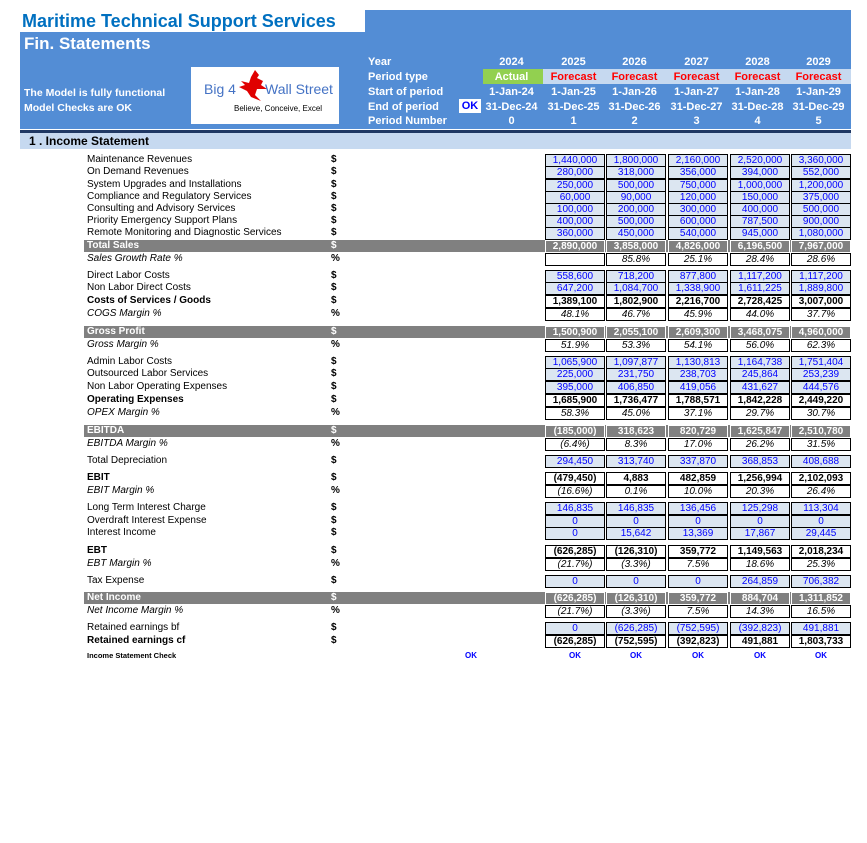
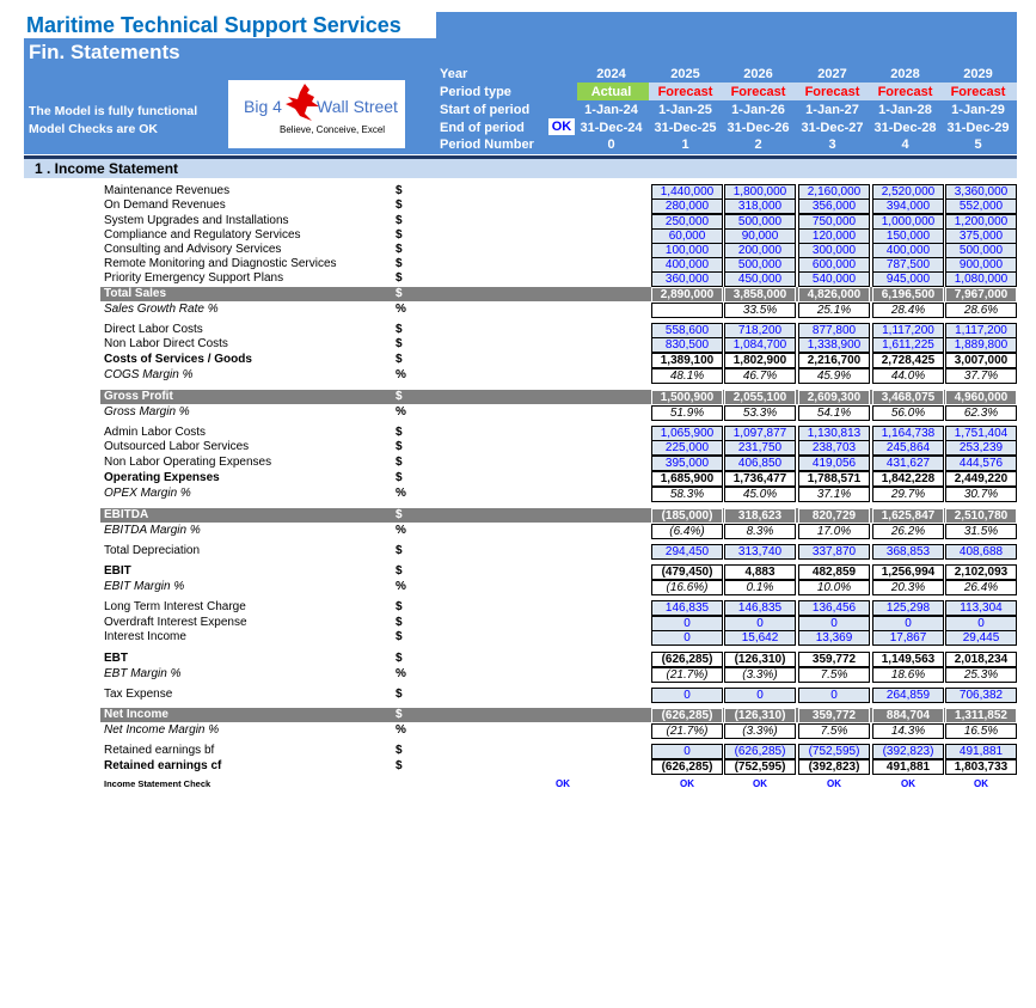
  Maritime Technical Support Services
  Fin. Statements
  The Model is fully functional
  Model Checks are OK
  Big 4
  Wall Street
  Believe, Conceive, Excel
  Year
  Period type
  Start of period
  End of period
  Period Number
  OK
  2024
  Actual
  1-Jan-24
  31-Dec-24
  0
  2025
  Forecast
  1-Jan-25
  31-Dec-25
  1
  2026
  Forecast
  1-Jan-26
  31-Dec-26
  2
  2027
  Forecast
  1-Jan-27
  31-Dec-27
  3
  2028
  Forecast
  1-Jan-28
  31-Dec-28
  4
  2029
  Forecast
  1-Jan-29
  31-Dec-29
  5
  1 . Income Statement
  Maintenance Revenues
  $
  1,440,000
  1,800,000
  2,160,000
  2,520,000
  3,360,000
  On Demand Revenues
  $
  280,000
  318,000
  356,000
  394,000
  552,000
  System Upgrades and Installations
  $
  250,000
  500,000
  750,000
  1,000,000
  1,200,000
  Compliance and Regulatory Services
  $
  60,000
  90,000
  120,000
  150,000
  375,000
  Consulting and Advisory Services
  $
  100,000
  200,000
  300,000
  400,000
  500,000
- Priority Emergency Support Plans
+ Remote Monitoring and Diagnostic Services
  $
  400,000
  500,000
  600,000
  787,500
  900,000
- Remote Monitoring and Diagnostic Services
+ Priority Emergency Support Plans
  $
  360,000
  450,000
  540,000
  945,000
  1,080,000
  Total Sales
  $
  2,890,000
  3,858,000
  4,826,000
  6,196,500
  7,967,000
  Sales Growth Rate %
  %
- 85.8%
+ 33.5%
  25.1%
  28.4%
  28.6%
  Direct Labor Costs
  $
  558,600
  718,200
  877,800
  1,117,200
  1,117,200
  Non Labor Direct Costs
  $
- 647,200
+ 830,500
  1,084,700
  1,338,900
  1,611,225
  1,889,800
  Costs of Services / Goods
  $
  1,389,100
  1,802,900
  2,216,700
  2,728,425
  3,007,000
  COGS Margin %
  %
  48.1%
  46.7%
  45.9%
  44.0%
  37.7%
  Gross Profit
  $
  1,500,900
  2,055,100
  2,609,300
  3,468,075
  4,960,000
  Gross Margin %
  %
  51.9%
  53.3%
  54.1%
  56.0%
  62.3%
  Admin Labor Costs
  $
  1,065,900
  1,097,877
  1,130,813
  1,164,738
  1,751,404
  Outsourced Labor Services
  $
  225,000
  231,750
  238,703
  245,864
  253,239
  Non Labor Operating Expenses
  $
  395,000
  406,850
  419,056
  431,627
  444,576
  Operating Expenses
  $
  1,685,900
  1,736,477
  1,788,571
  1,842,228
  2,449,220
  OPEX Margin %
  %
  58.3%
  45.0%
  37.1%
  29.7%
  30.7%
  EBITDA
  $
  (185,000)
  318,623
  820,729
  1,625,847
  2,510,780
  EBITDA Margin %
  %
  (6.4%)
  8.3%
  17.0%
  26.2%
  31.5%
  Total Depreciation
  $
  294,450
  313,740
  337,870
  368,853
  408,688
  EBIT
  $
  (479,450)
  4,883
  482,859
  1,256,994
  2,102,093
  EBIT Margin %
  %
  (16.6%)
  0.1%
  10.0%
  20.3%
  26.4%
  Long Term Interest Charge
  $
  146,835
  146,835
  136,456
  125,298
  113,304
  Overdraft Interest Expense
  $
  0
  0
  0
  0
  0
  Interest Income
  $
  0
  15,642
  13,369
  17,867
  29,445
  EBT
  $
  (626,285)
  (126,310)
  359,772
  1,149,563
  2,018,234
  EBT Margin %
  %
  (21.7%)
  (3.3%)
  7.5%
  18.6%
  25.3%
  Tax Expense
  $
  0
  0
  0
  264,859
  706,382
  Net Income
  $
  (626,285)
  (126,310)
  359,772
  884,704
  1,311,852
  Net Income Margin %
  %
  (21.7%)
  (3.3%)
  7.5%
  14.3%
  16.5%
  Retained earnings bf
  $
  0
  (626,285)
  (752,595)
  (392,823)
  491,881
  Retained earnings cf
  $
  (626,285)
  (752,595)
  (392,823)
  491,881
  1,803,733
  OK
  OK
  OK
  OK
  OK
  Income Statement Check
  OK
